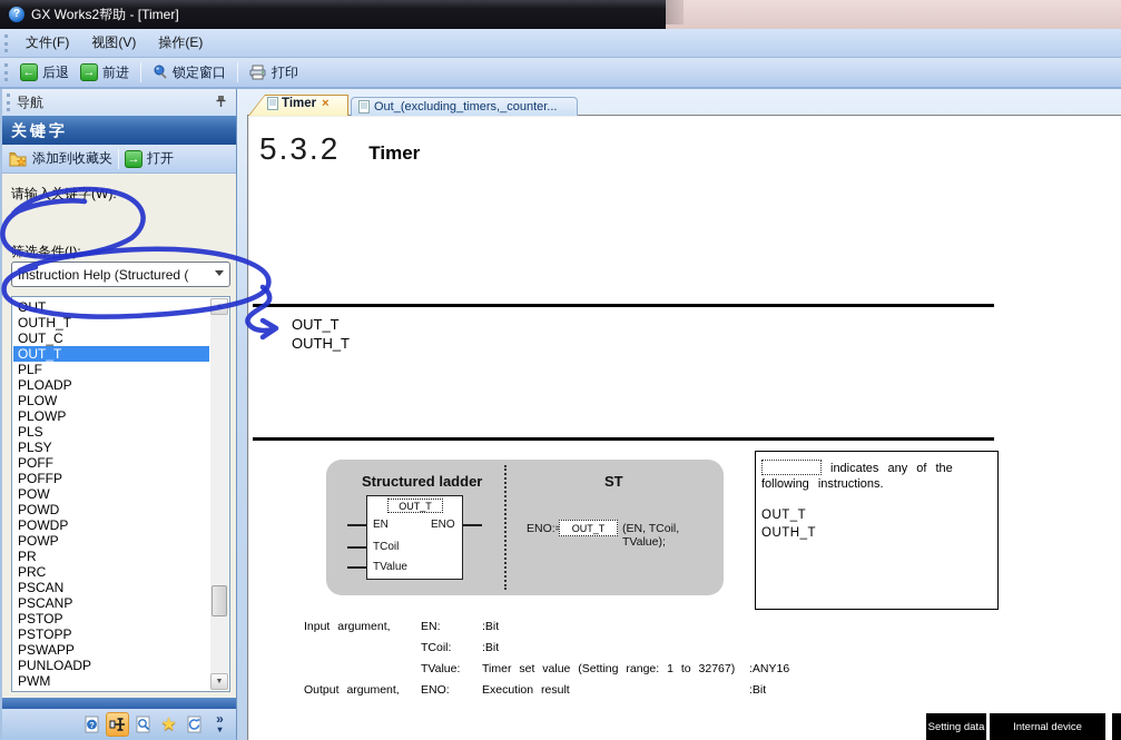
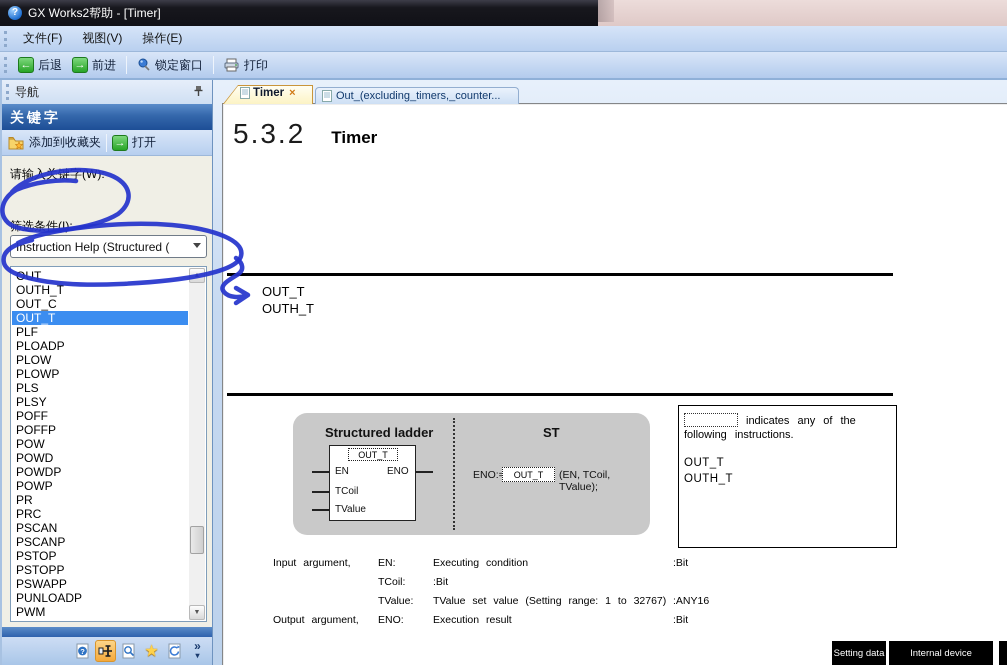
  ?
  GX Works2帮助 - [Timer]
  文件(F)
  视图(V)
  操作(E)
  ←
  后退
  →
  前进
  锁定窗口
  打印
  导航
  关键字
  添加到收藏夹
  →
  打开
  选条件(I):
  nstruction Help (Structured (
  OUTH_T
  OUT_C
  OUT_T
  PLF
  PLOADP
  PLOW
  PLOWP
  PLS
  PLSY
  POFF
  POFFP
  POW
  POWD
  POWDP
  POWP
  PR
  PRC
  PSCAN
  PSCANP
  PSTOP
  PSTOPP
  PSWAPP
  PUNLOADP
  PWM
  ?
  ★
  »
  ▾
  Timer
  ×
  Out_(excluding_timers,_counter...
  5.3.2
  Timer
  OUT_T
  OUTH_T
  Structured ladder
  OUT_T
  EN
  TCoil
  TValue
  ENO
  ST
  ENO:
  OUT_T
  (EN, TCoil, TValue);
  indicates any of the following instructions.
  OUT_T
  OUTH_T
  Input argument,
  EN:
+ Executing condition
  :Bit
  TCoil:
  :Bit
  TValue:
- Timer set value (Setting range: 1 to 32767)
+ TValue set value (Setting range: 1 to 32767)
  :ANY16
  Output argument,
  ENO:
  Execution result
  :Bit
  Setting data
  Internal device
